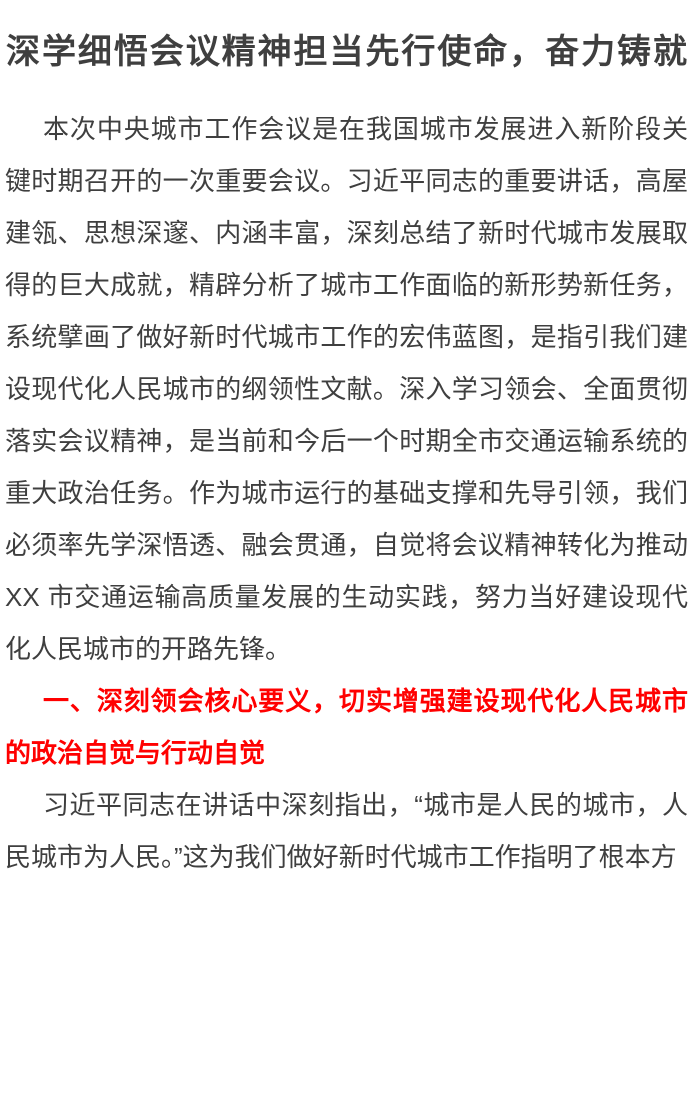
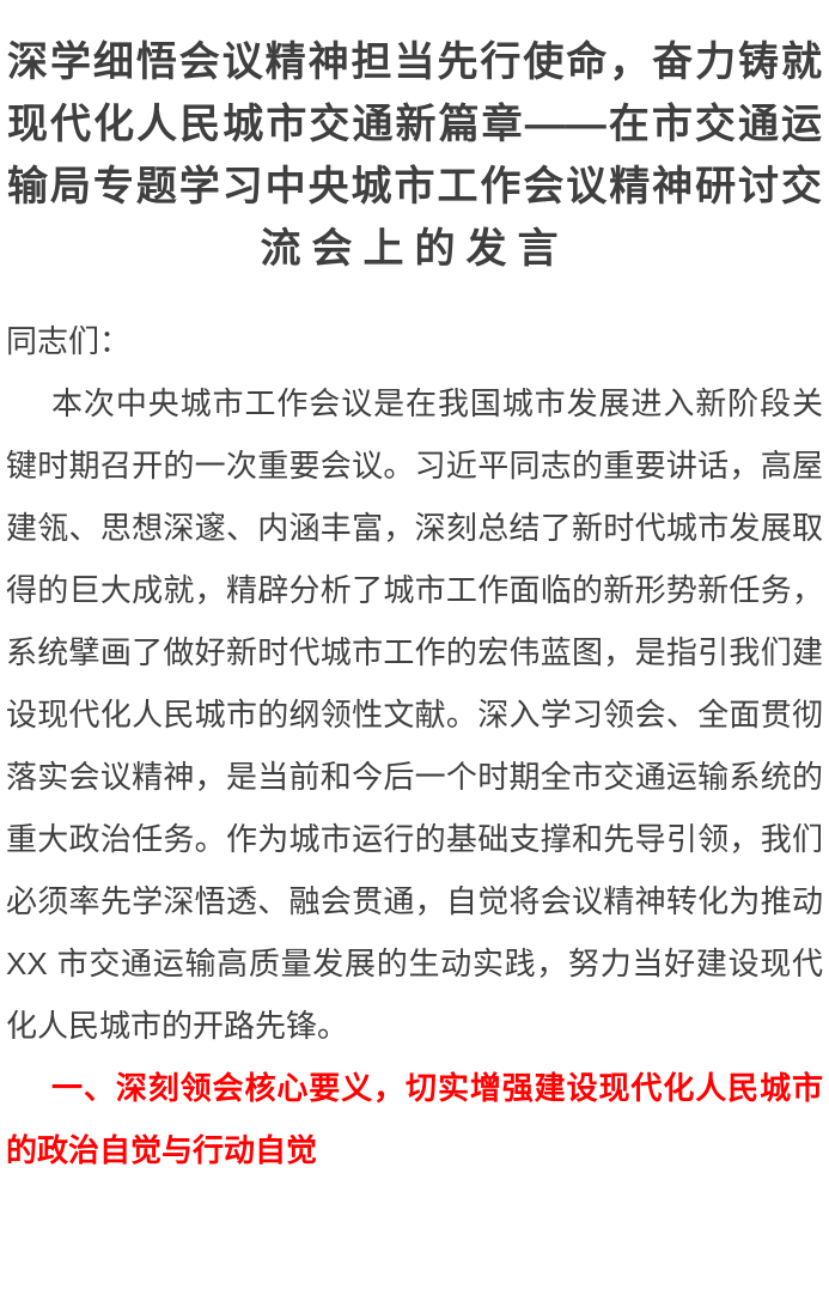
  深学细悟会议精神担当先行使命，奋力铸就
+ 现代化人民城市交通新篇章——在市交通运
+ 输局专题学习中央城市工作会议精神研讨交
+ 流会上的发言
+ 同志们：
  本次中央城市工作会议是在我国城市发展进入新阶段关键时期召开的一次重要会议。习近平同志的重要讲话，高屋建瓴、思想深邃、内涵丰富，深刻总结了新时代城市发展取得的巨大成就，精辟分析了城市工作面临的新形势新任务，系统擘画了做好新时代城市工作的宏伟蓝图，是指引我们建设现代化人民城市的纲领性文献。深入学习领会、全面贯彻落实会议精神，是当前和今后一个时期全市交通运输系统的重大政治任务。作为城市运行的基础支撑和先导引领，我们必须率先学深悟透、融会贯通，自觉将会议精神转化为推动XX 市交通运输高质量发展的生动实践，努力当好建设现代化人民城市的开路先锋。
  一、深刻领会核心要义，切实增强建设现代化人民城市的政治自觉与行动自觉
- 习近平同志在讲话中深刻指出，“城市是人民的城市，人民城市为人民。”这为我们做好新时代城市工作指明了根本方
